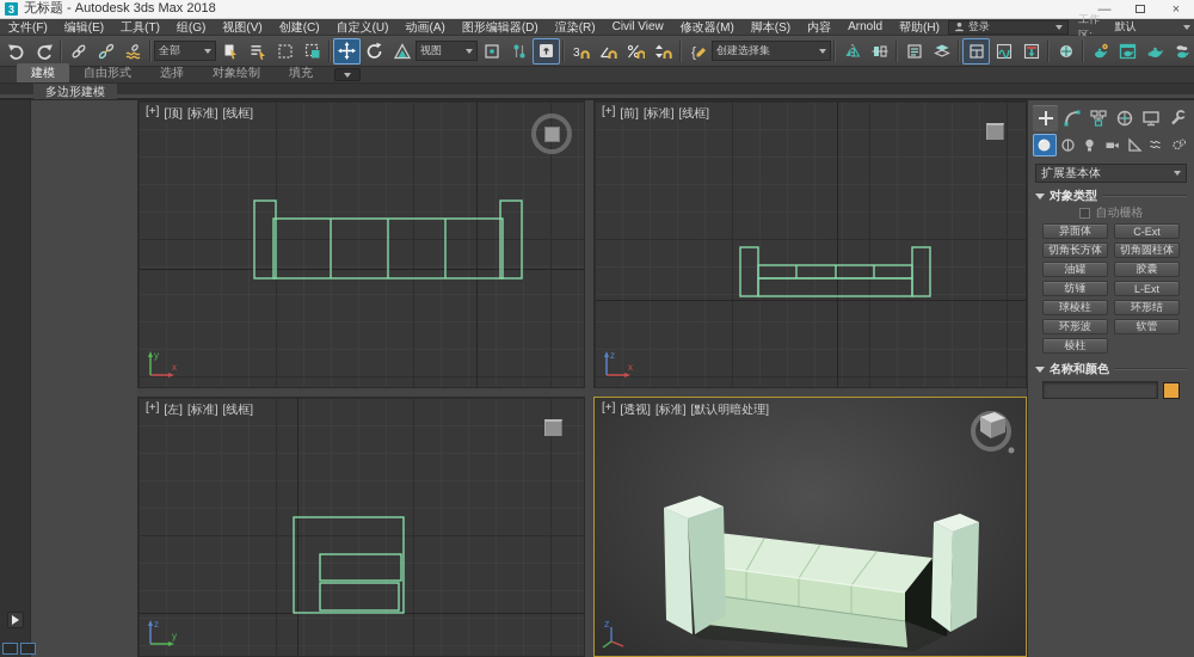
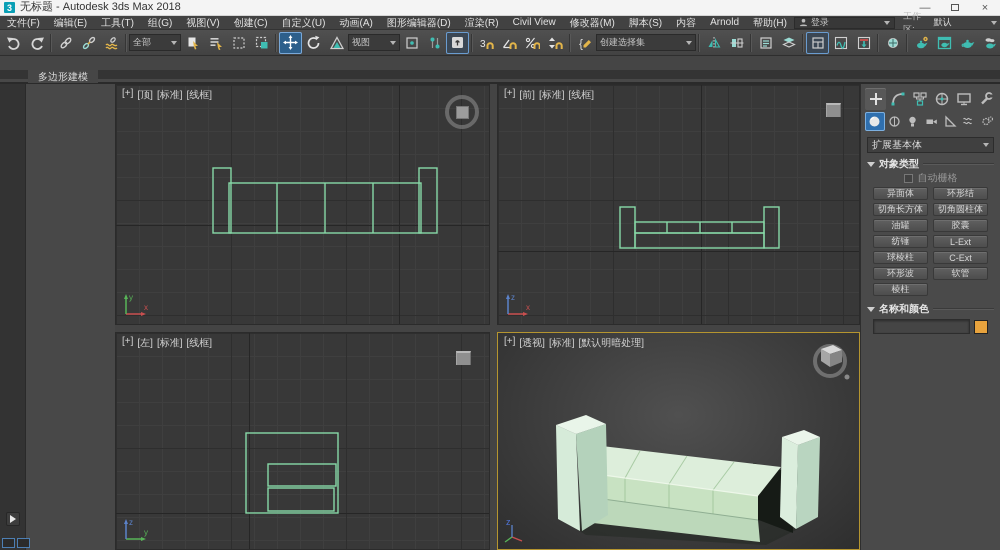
  3
  无标题 - Autodesk 3ds Max 2018
  —
  ×
  文件(F)
  编辑(E)
  工具(T)
  组(G)
  视图(V)
  创建(C)
  自定义(U)
  动画(A)
  图形编辑器(D)
  渲染(R)
  Civil View
  修改器(M)
  脚本(S)
  内容
  Arnold
  帮助(H)
  登录
  工作区:
  默认
  全部
  视图
  3
  {
  创建选择集
- 建模
- 自由形式
- 选择
- 对象绘制
- 填充
  多边形建模
  [+]
  [顶]
  [标准]
  [线框]
  x
  y
  [+]
  [前]
  [标准]
  [线框]
  x
  z
  [+]
  [左]
  [标准]
  [线框]
  y
  z
  [+]
  [透视]
  [标准]
  [默认明暗处理]
  z
  扩展基本体
  对象类型
  自动栅格
  异面体
- C-Ext
+ 环形结
  切角长方体
  切角圆柱体
  油罐
  胶囊
  纺锤
  L-Ext
  球棱柱
- 环形结
+ C-Ext
  环形波
  软管
  棱柱
  名称和颜色
